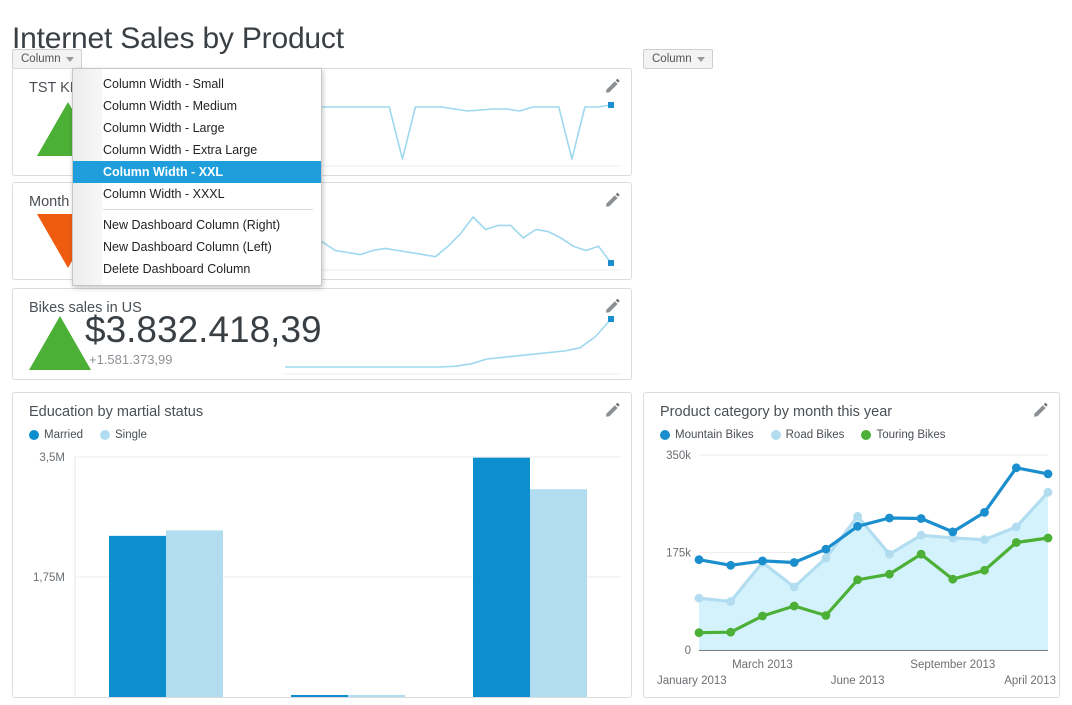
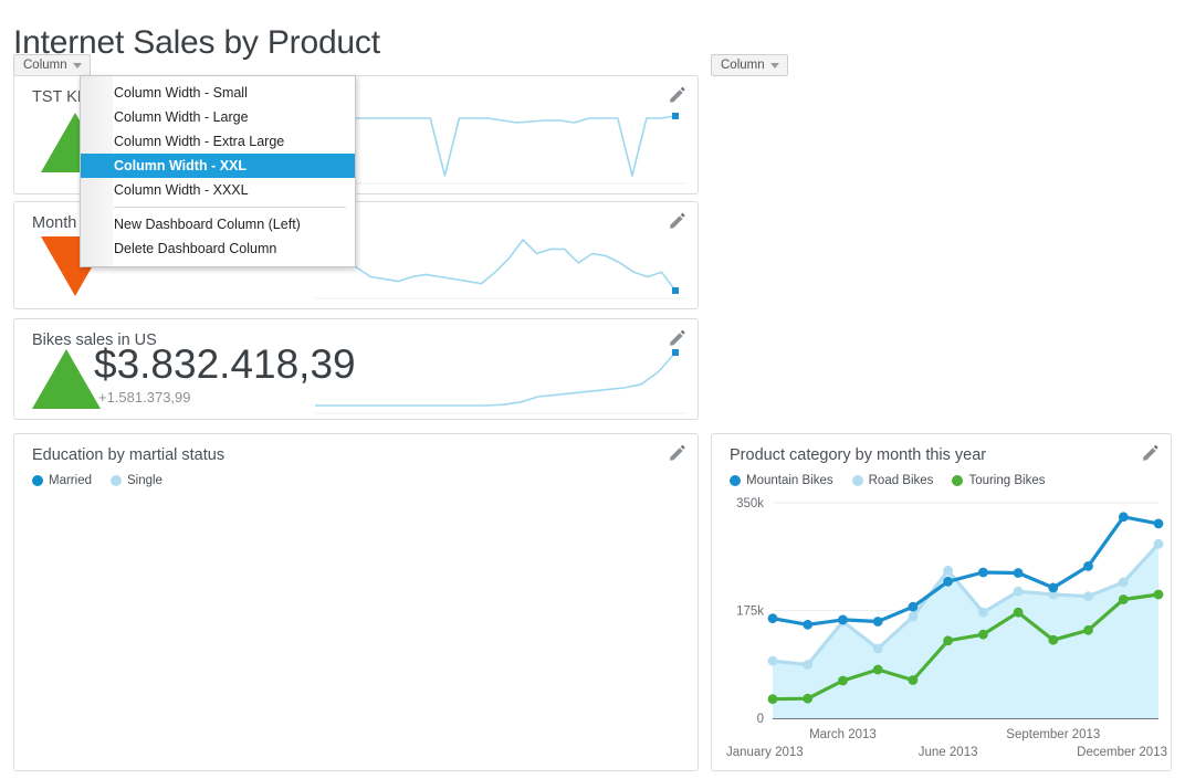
  Internet Sales by Product
  Column
  Column
  Month
  Bikes sales in US
  $3.832.418,39
  +1.581.373,99
  Education by martial status
  Married
  Single
- 1,75M
- 3,5M
  Product category by month this year
  Mountain Bikes
  Road Bikes
  Touring Bikes
  350k
  175k
  0
  March 2013
  September 2013
  January 2013
  June 2013
- April 2013
+ December 2013
  Column Width - Small
- Column Width - Medium
  Column Width - Large
  Column Width - Extra Large
  Column Width - XXL
  Column Width - XXXL
- New Dashboard Column (Right)
  New Dashboard Column (Left)
  Delete Dashboard Column
